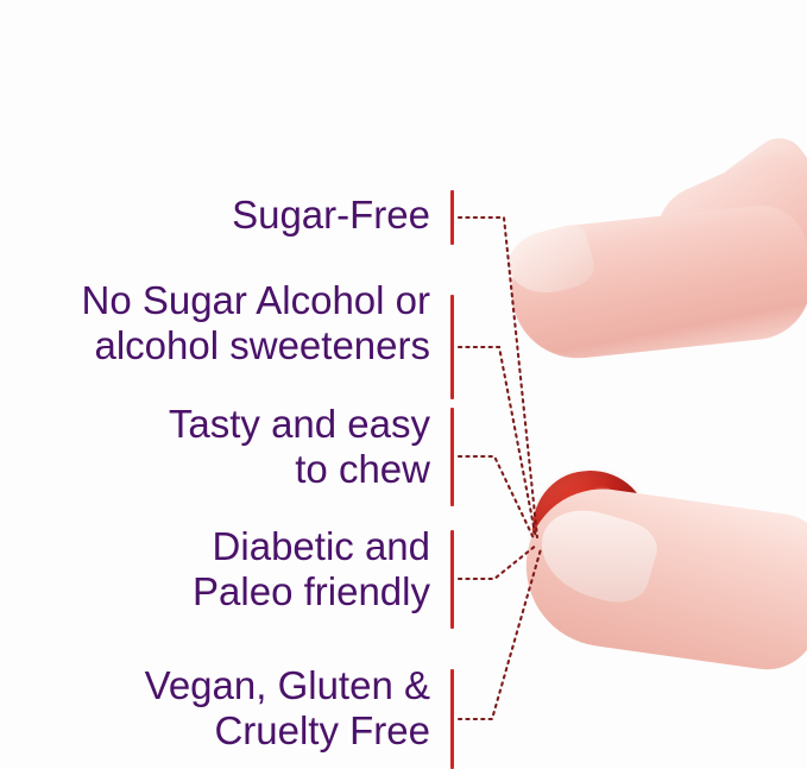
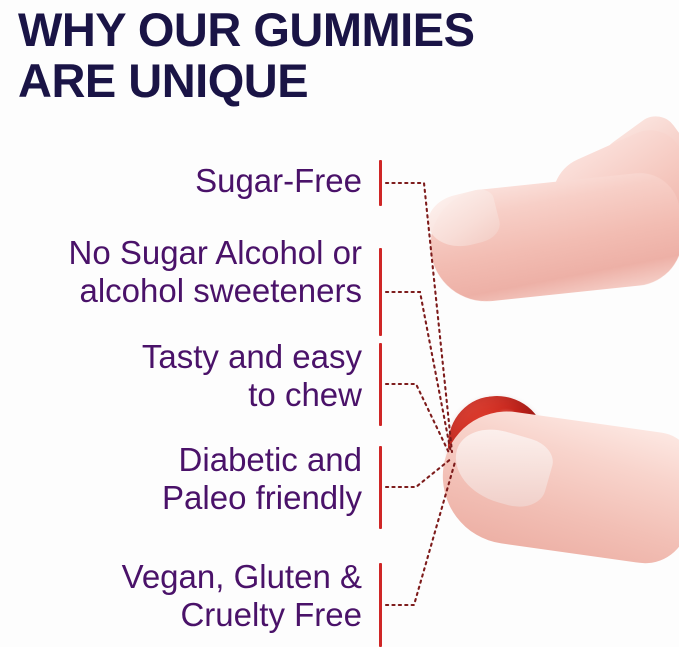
+ WHY OUR GUMMIES
+ ARE UNIQUE
  Sugar-Free
  No Sugar Alcohol or
  alcohol sweeteners
  Tasty and easy
  to chew
  Diabetic and
  Paleo friendly
  Vegan, Gluten &
  Cruelty Free
